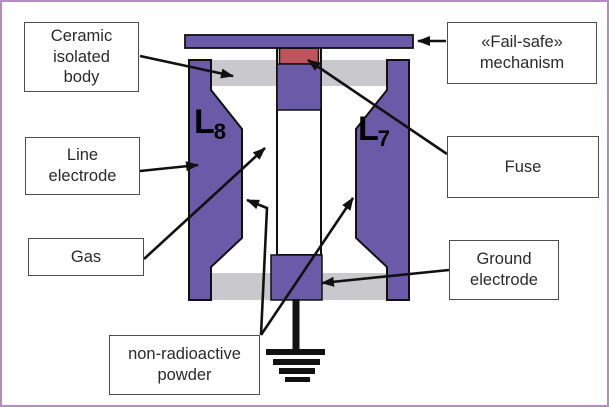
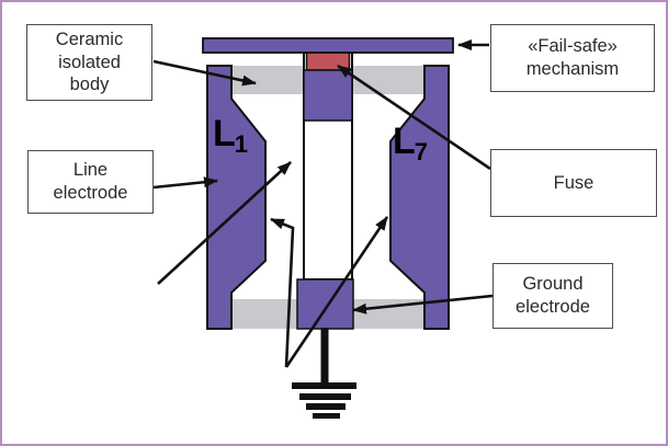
- L8
+ L1
  L7
  Ceramic
  isolated
  body
  Line
  electrode
- Gas
- non-radioactive
- powder
  «Fail-safe»
  mechanism
  Fuse
  Ground
  electrode
